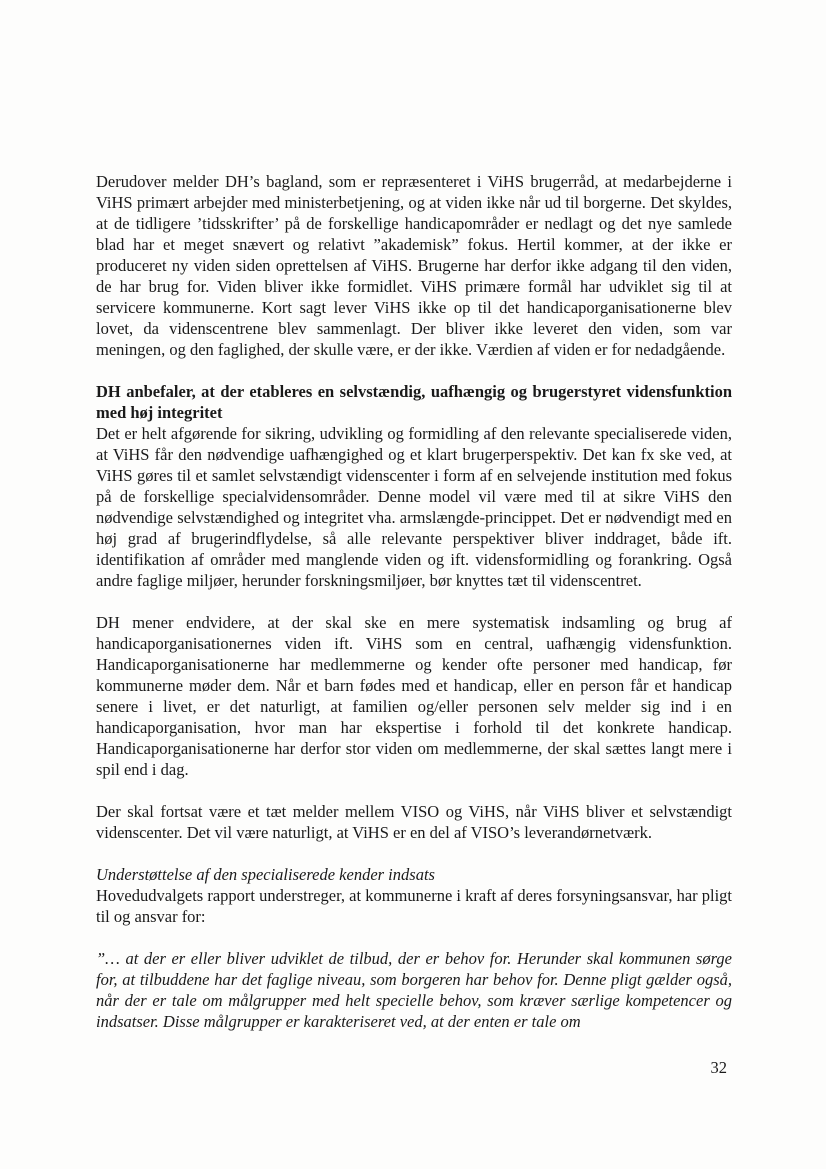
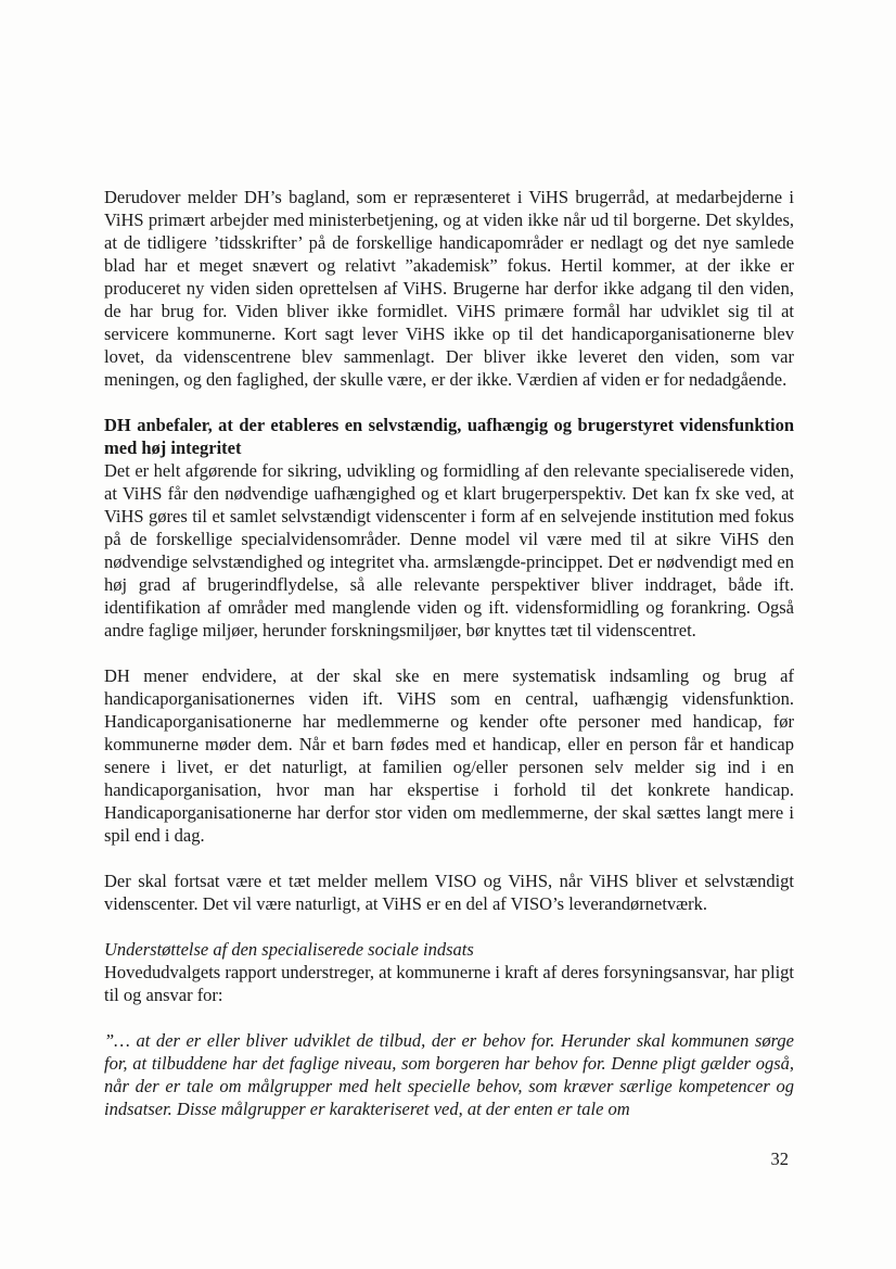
  Derudover melder DH’s bagland, som er repræsenteret i ViHS brugerråd, at medarbejderne i ViHS primært arbejder med ministerbetjening, og at viden ikke når ud til borgerne. Det skyldes, at de tidligere ’tidsskrifter’ på de forskellige handicapområder er nedlagt og det nye samlede blad har et meget snævert og relativt ”akademisk” fokus. Hertil kommer, at der ikke er produceret ny viden siden oprettelsen af ViHS. Brugerne har derfor ikke adgang til den viden, de har brug for. Viden bliver ikke formidlet. ViHS primære formål har udviklet sig til at servicere kommunerne. Kort sagt lever ViHS ikke op til det handicaporganisationerne blev lovet, da videnscentrene blev sammenlagt. Der bliver ikke leveret den viden, som var meningen, og den faglighed, der skulle være, er der ikke. Værdien af viden er for nedadgående.
  DH anbefaler, at der etableres en selvstændig, uafhængig og brugerstyret vidensfunktion med høj integritet
  Det er helt afgørende for sikring, udvikling og formidling af den relevante specialiserede viden, at ViHS får den nødvendige uafhængighed og et klart brugerperspektiv. Det kan fx ske ved, at ViHS gøres til et samlet selvstændigt videnscenter i form af en selvejende institution med fokus på de forskellige specialvidensområder. Denne model vil være med til at sikre ViHS den nødvendige selvstændighed og integritet vha. armslængde-princippet. Det er nødvendigt med en høj grad af brugerindflydelse, så alle relevante perspektiver bliver inddraget, både ift. identifikation af områder med manglende viden og ift. vidensformidling og forankring. Også andre faglige miljøer, herunder forskningsmiljøer, bør knyttes tæt til videnscentret.
  DH mener endvidere, at der skal ske en mere systematisk indsamling og brug af handicaporganisationernes viden ift. ViHS som en central, uafhængig vidensfunktion. Handicaporganisationerne har medlemmerne og kender ofte personer med handicap, før kommunerne møder dem. Når et barn fødes med et handicap, eller en person får et handicap senere i livet, er det naturligt, at familien og/eller personen selv melder sig ind i en handicaporganisation, hvor man har ekspertise i forhold til det konkrete handicap. Handicaporganisationerne har derfor stor viden om medlemmerne, der skal sættes langt mere i spil end i dag.
  Der skal fortsat være et tæt melder mellem VISO og ViHS, når ViHS bliver et selvstændigt videnscenter. Det vil være naturligt, at ViHS er en del af VISO’s leverandørnetværk.
- Understøttelse af den specialiserede kender indsats
+ Understøttelse af den specialiserede sociale indsats
  Hovedudvalgets rapport understreger, at kommunerne i kraft af deres forsyningsansvar, har pligt til og ansvar for:
  ”… at der er eller bliver udviklet de tilbud, der er behov for. Herunder skal kommunen sørge for, at tilbuddene har det faglige niveau, som borgeren har behov for. Denne pligt gælder også, når der er tale om målgrupper med helt specielle behov, som kræver særlige kompetencer og indsatser. Disse målgrupper er karakteriseret ved, at der enten er tale om
  32
